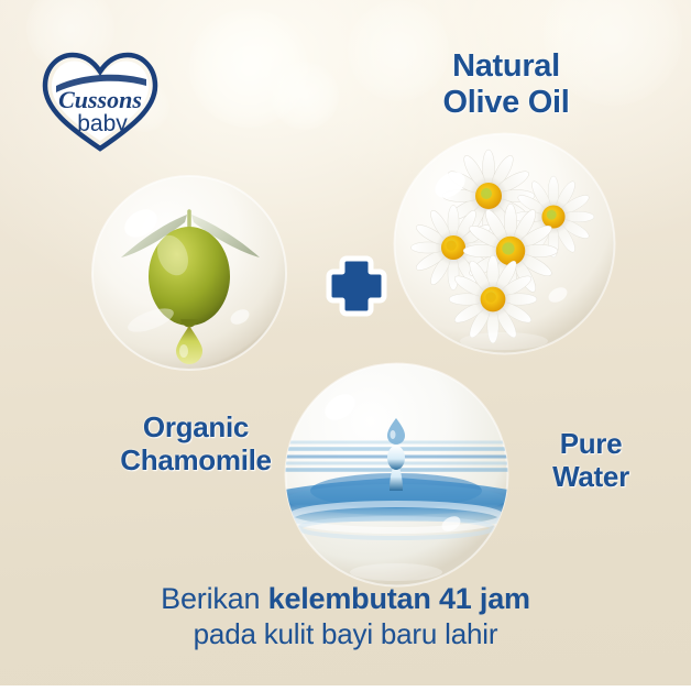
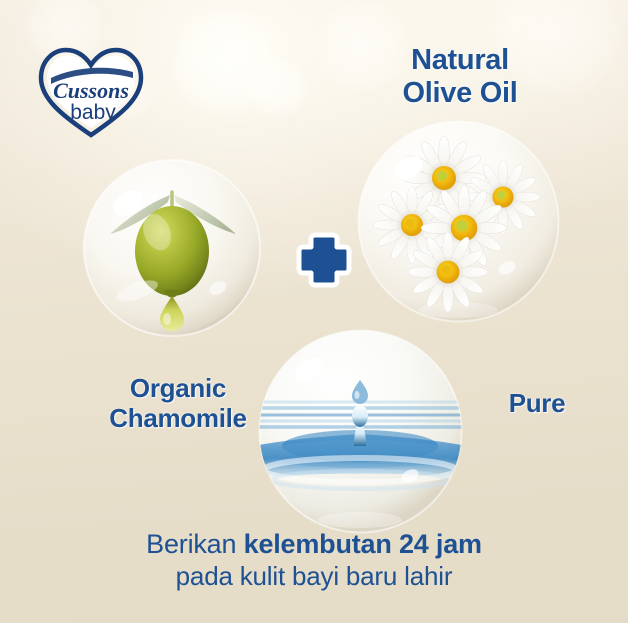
  Cussons
  baby
  Natural
  Olive Oil
  Organic
  Chamomile
  Pure
- Water
- Berikan kelembutan 41 jam
+ Berikan kelembutan 24 jam
  pada kulit bayi baru lahir
